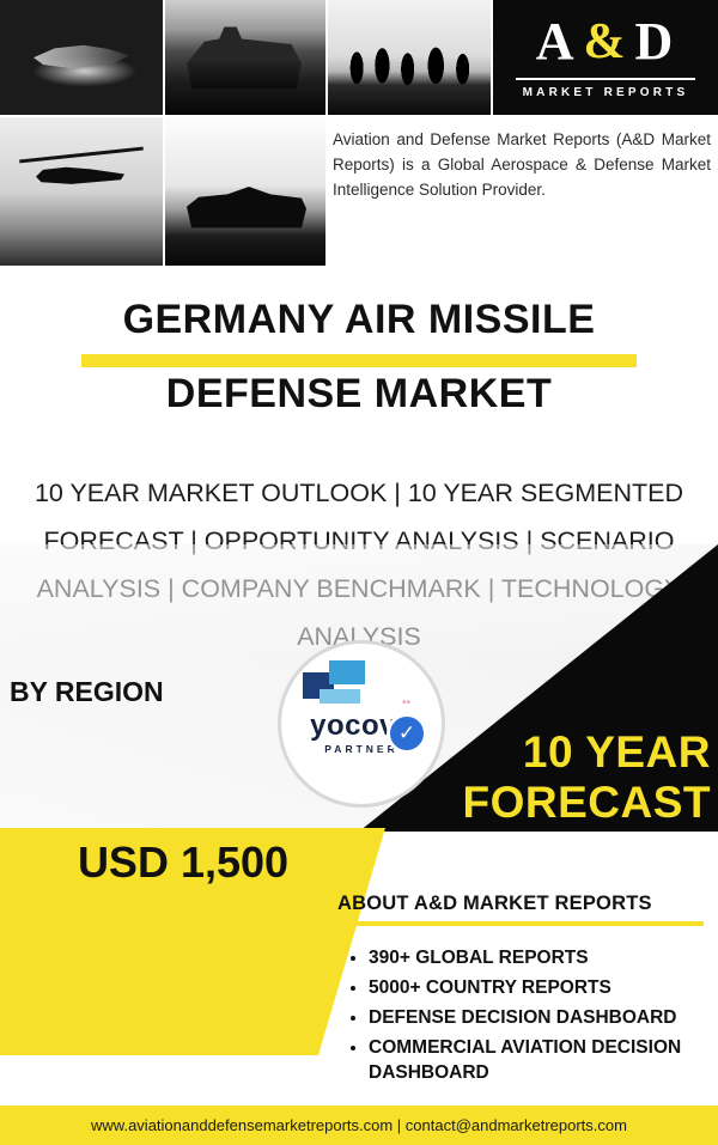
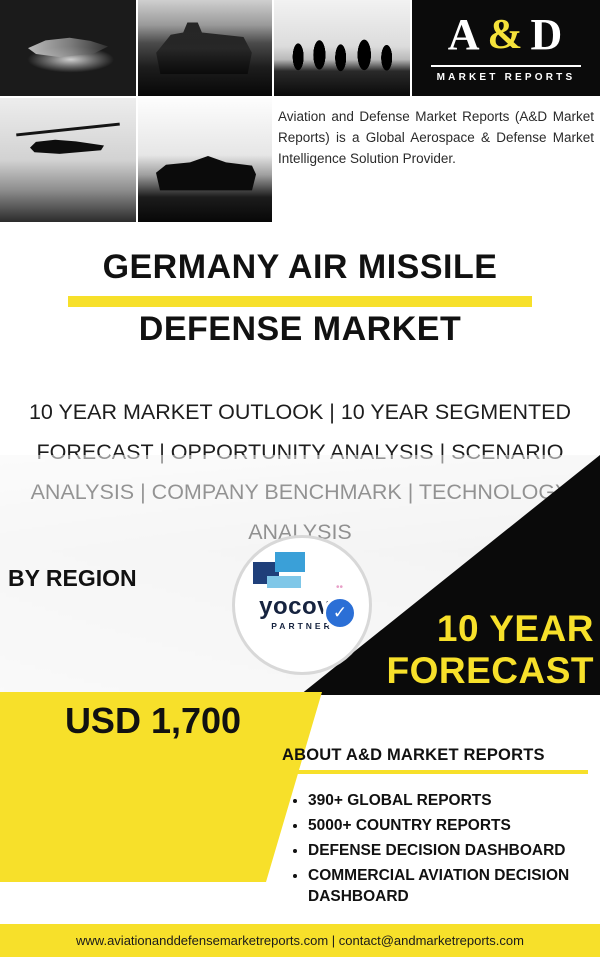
  A
  &
  D
  MARKET REPORTS
  Aviation and Defense Market Reports (A&D Market Reports) is a Global Aerospace & Defense Market Intelligence Solution Provider.
  GERMANY AIR MISSILE
  DEFENSE MARKET
  10 YEAR MARKET OUTLOOK | 10 YEAR SEGMENTED FORECAST | OPPORTUNITY ANALYSIS | SCENARIO ANALYSIS | COMPANY BENCHMARK | TECHNOLOG ANALYSIS
  BY REGION
  ••
  PARTNE
  ✓
  10 YEAR
  FORECAST
- USD 1,500
+ USD 1,700
  ABOUT A&D MARKET REPORTS
  390+ GLOBAL REPORTS
  5000+ COUNTRY REPORTS
  DEFENSE DECISION DASHBOARD
  COMMERCIAL AVIATION DECISION DASHBOARD
  www.aviationanddefensemarketreports.com | contact@andmarketreports.com
